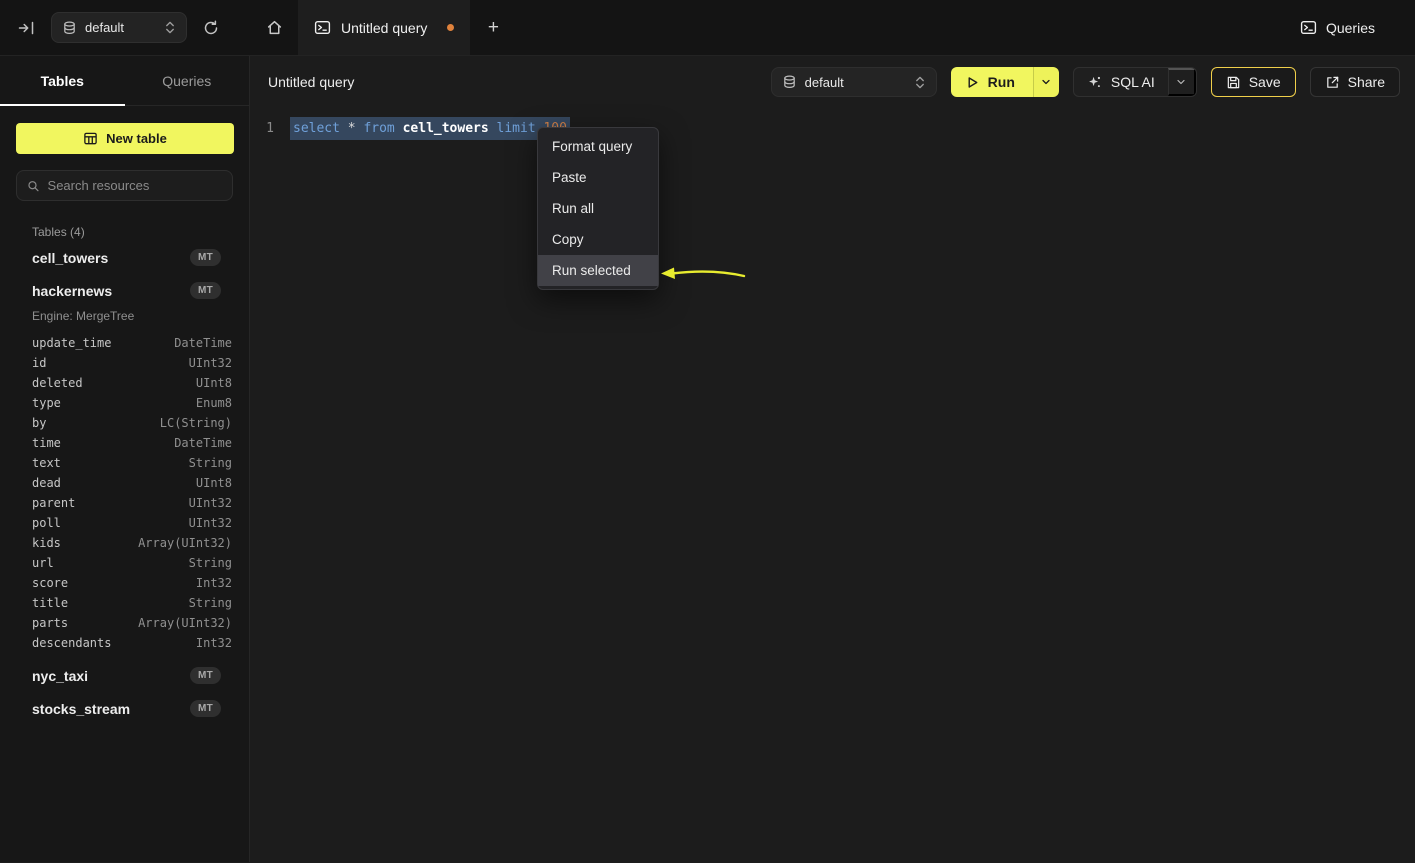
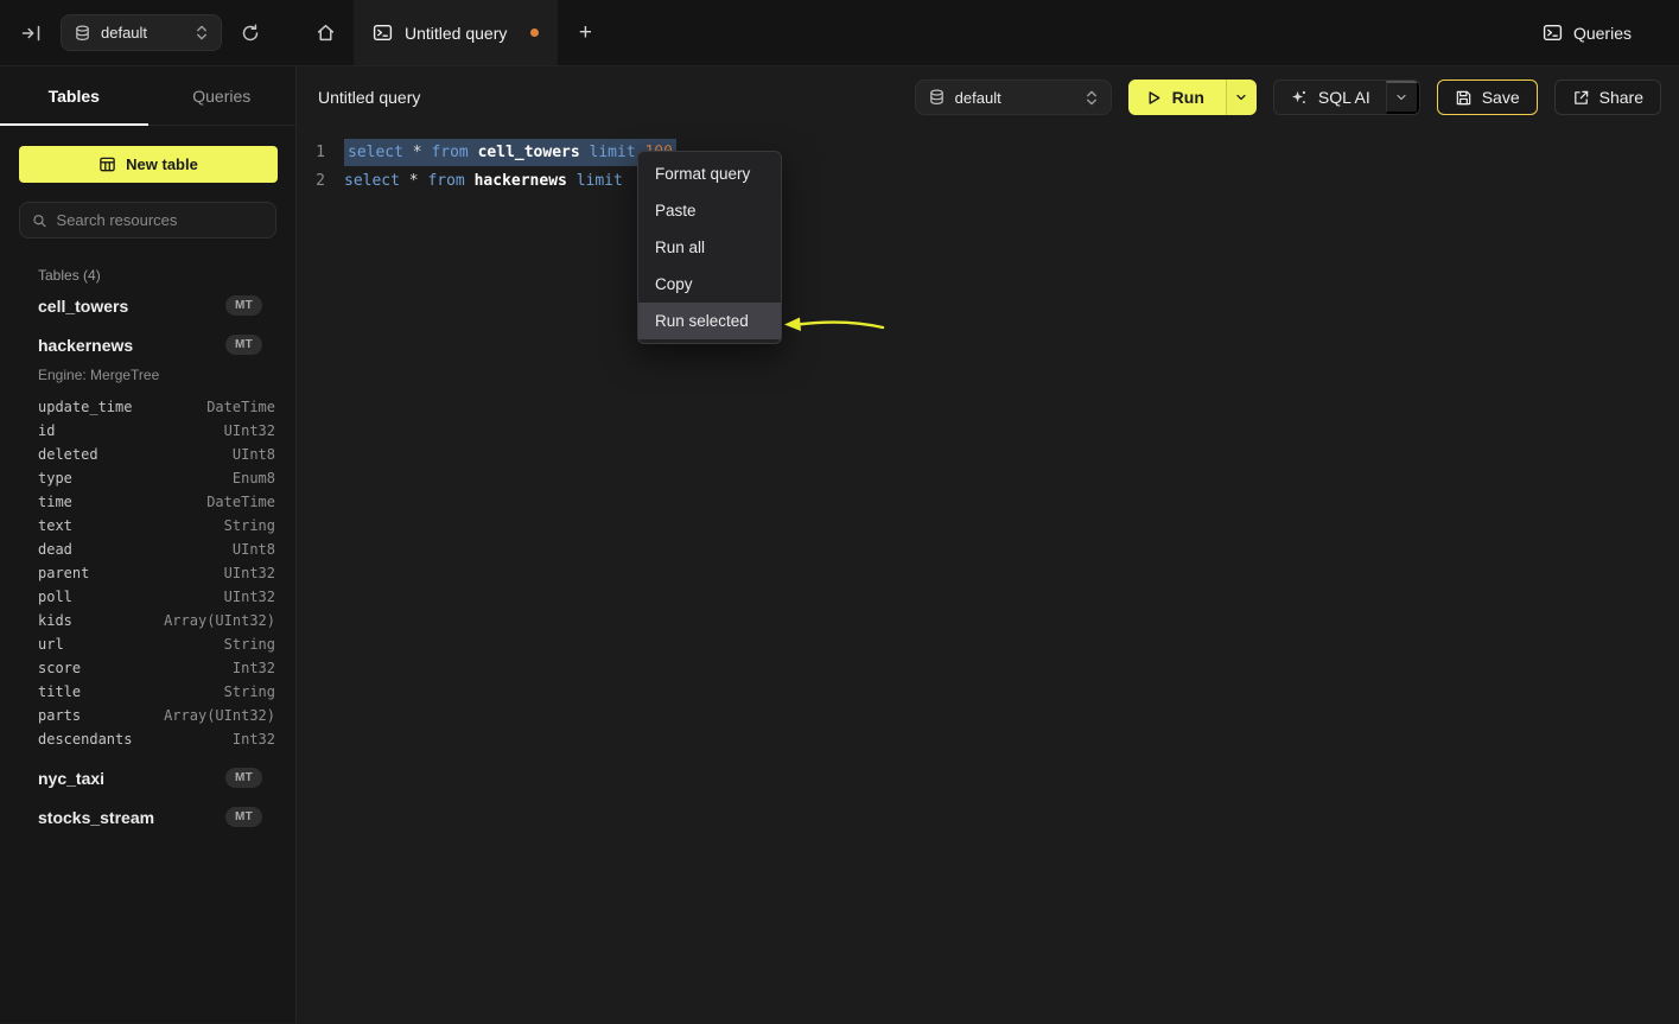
  default
  Untitled query
  +
  Queries
  Tables
  Queries
  New table
  Search resources
  Tables (4)
  cell_towers
  MT
  hackernews
  MT
  Engine: MergeTree
  update_time
  DateTime
  id
  UInt32
  deleted
  UInt8
  type
  Enum8
- by
- LC(String)
  time
  DateTime
  text
  String
  dead
  UInt8
  parent
  UInt32
  poll
  UInt32
  kids
  Array(UInt32)
  url
  String
  score
  Int32
  title
  String
  parts
  Array(UInt32)
  descendants
  Int32
  nyc_taxi
  MT
  stocks_stream
  MT
  Untitled query
  default
  Run
  SQL AI
  Save
  Share
  1
  select * from cell_towers limit
+ 2
+ select * from hackernews limit
  Format query
  Paste
  Run all
  Copy
  Run selected
